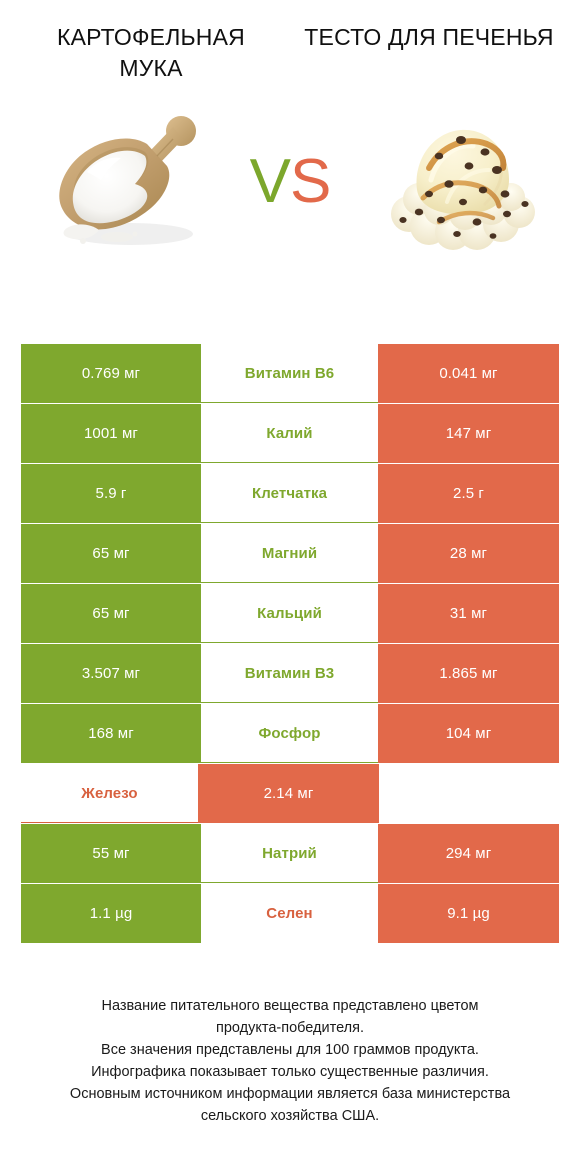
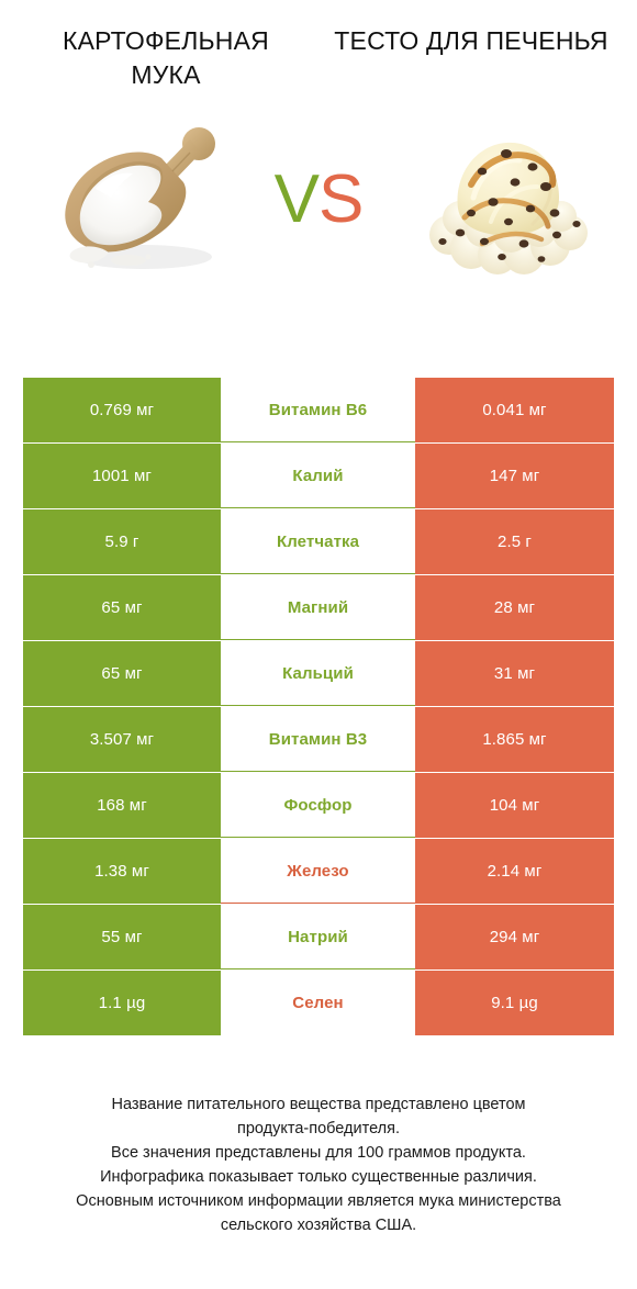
  КАРТОФЕЛЬНАЯ МУКА
  ТЕСТО ДЛЯ ПЕЧЕНЬЯ
  VS
  0.769 мг
  Витамин B6
  0.041 мг
  1001 мг
  Калий
  147 мг
  5.9 г
  Клетчатка
  2.5 г
  65 мг
  Магний
  28 мг
  65 мг
  Кальций
  31 мг
  3.507 мг
  Витамин B3
  1.865 мг
  168 мг
  Фосфор
  104 мг
+ 1.38 мг
  Железо
  2.14 мг
  55 мг
  Натрий
  294 мг
  1.1 µg
  Селен
  9.1 µg
  Название питательного вещества представлено цветом
  продукта-победителя.
  Все значения представлены для 100 граммов продукта.
  Инфографика показывает только существенные различия.
- Основным источником информации является база министерства
+ Основным источником информации является мука министерства
  сельского хозяйства США.
